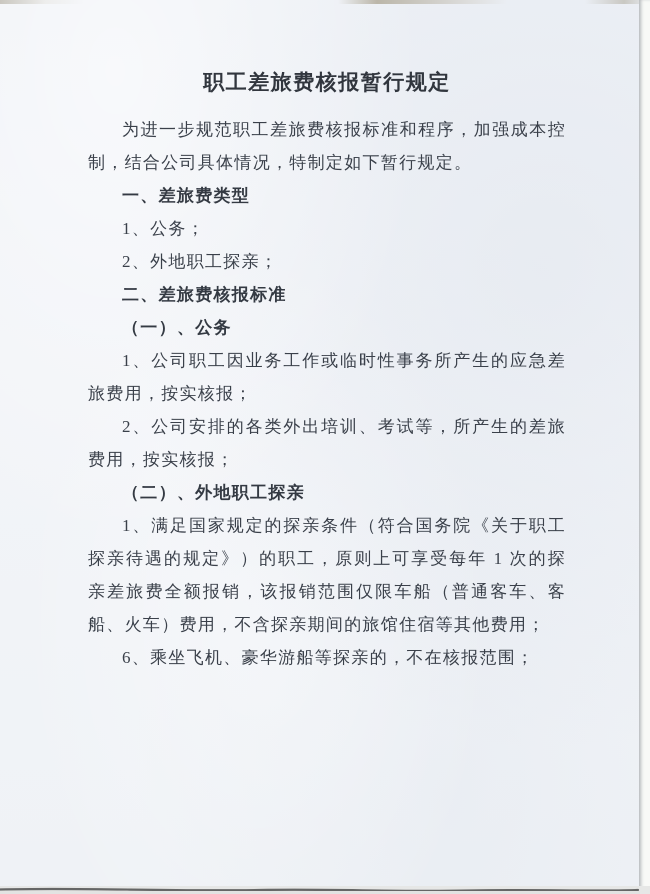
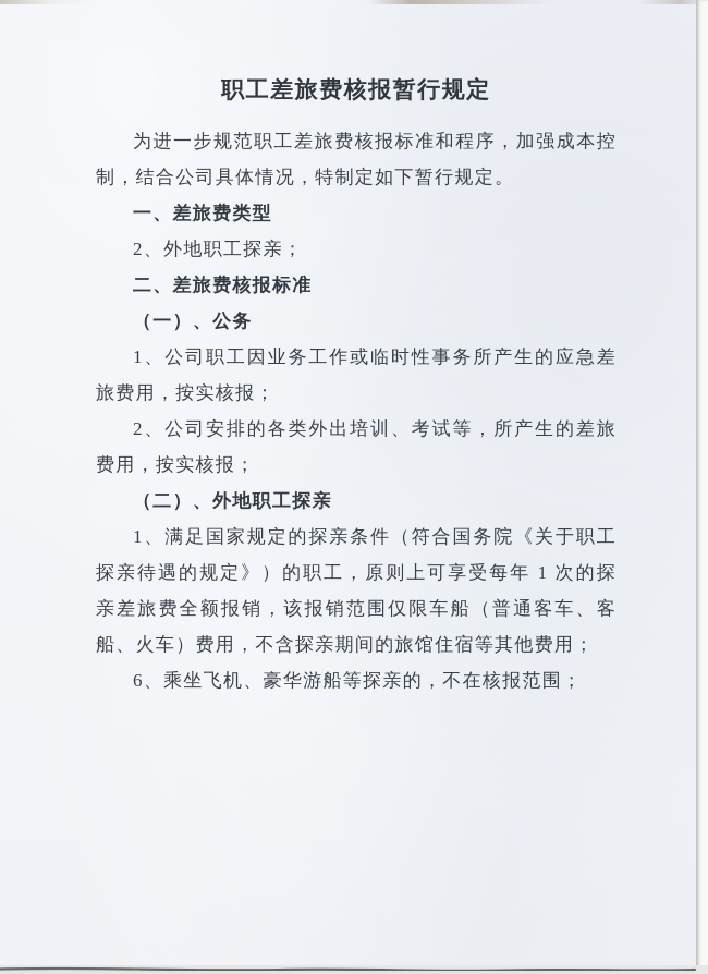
  职工差旅费核报暂行规定
  为进一步规范职工差旅费核报标准和程序，加强成本控制，结合公司具体情况，特制定如下暂行规定。
  一、差旅费类型
- 1、公务；
  2、外地职工探亲；
  二、差旅费核报标准
  （一）、公务
  1、公司职工因业务工作或临时性事务所产生的应急差旅费用，按实核报；
  2、公司安排的各类外出培训、考试等，所产生的差旅费用，按实核报；
  （二）、外地职工探亲
  1、满足国家规定的探亲条件（符合国务院《关于职工探亲待遇的规定》）的职工，原则上可享受每年 1 次的探亲差旅费全额报销，该报销范围仅限车船（普通客车、客船、火车）费用，不含探亲期间的旅馆住宿等其他费用；
  6、乘坐飞机、豪华游船等探亲的，不在核报范围；
